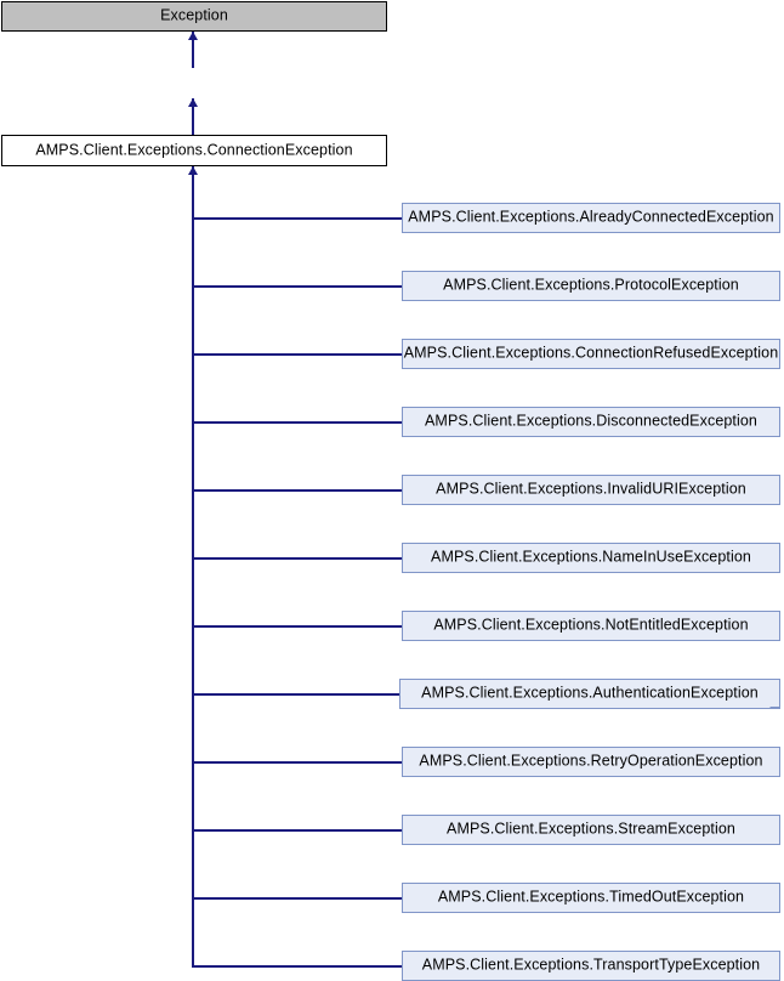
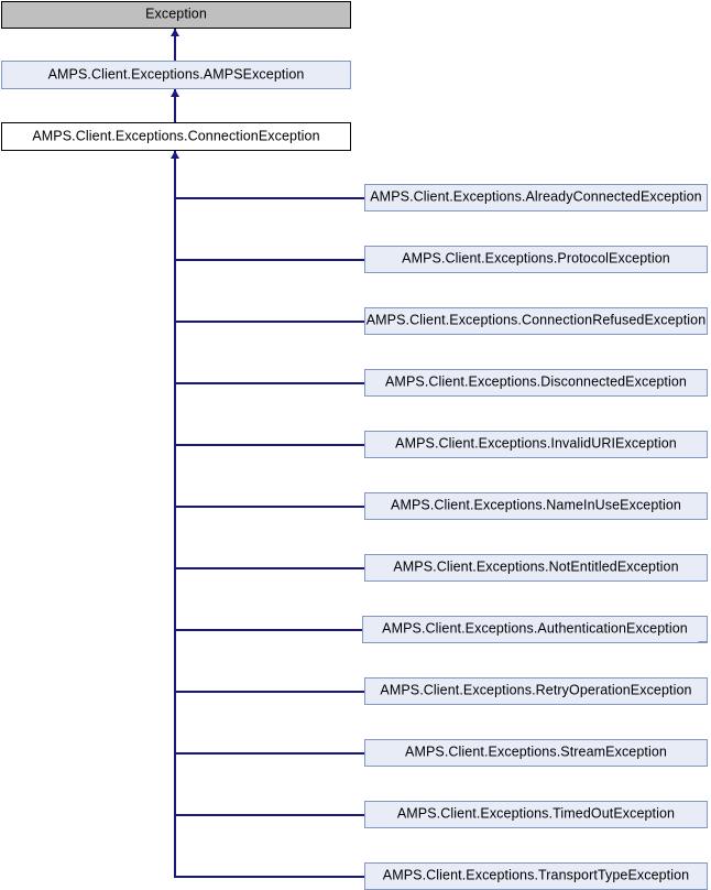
  Exception
+ AMPS.Client.Exceptions.AMPSException
  AMPS.Client.Exceptions.ConnectionException
  AMPS.Client.Exceptions.AlreadyConnectedException
  AMPS.Client.Exceptions.ProtocolException
  AMPS.Client.Exceptions.ConnectionRefusedException
  AMPS.Client.Exceptions.DisconnectedException
  AMPS.Client.Exceptions.InvalidURIException
  AMPS.Client.Exceptions.NameInUseException
  AMPS.Client.Exceptions.NotEntitledException
  AMPS.Client.Exceptions.AuthenticationException
  AMPS.Client.Exceptions.RetryOperationException
  AMPS.Client.Exceptions.StreamException
  AMPS.Client.Exceptions.TimedOutException
  AMPS.Client.Exceptions.TransportTypeException
